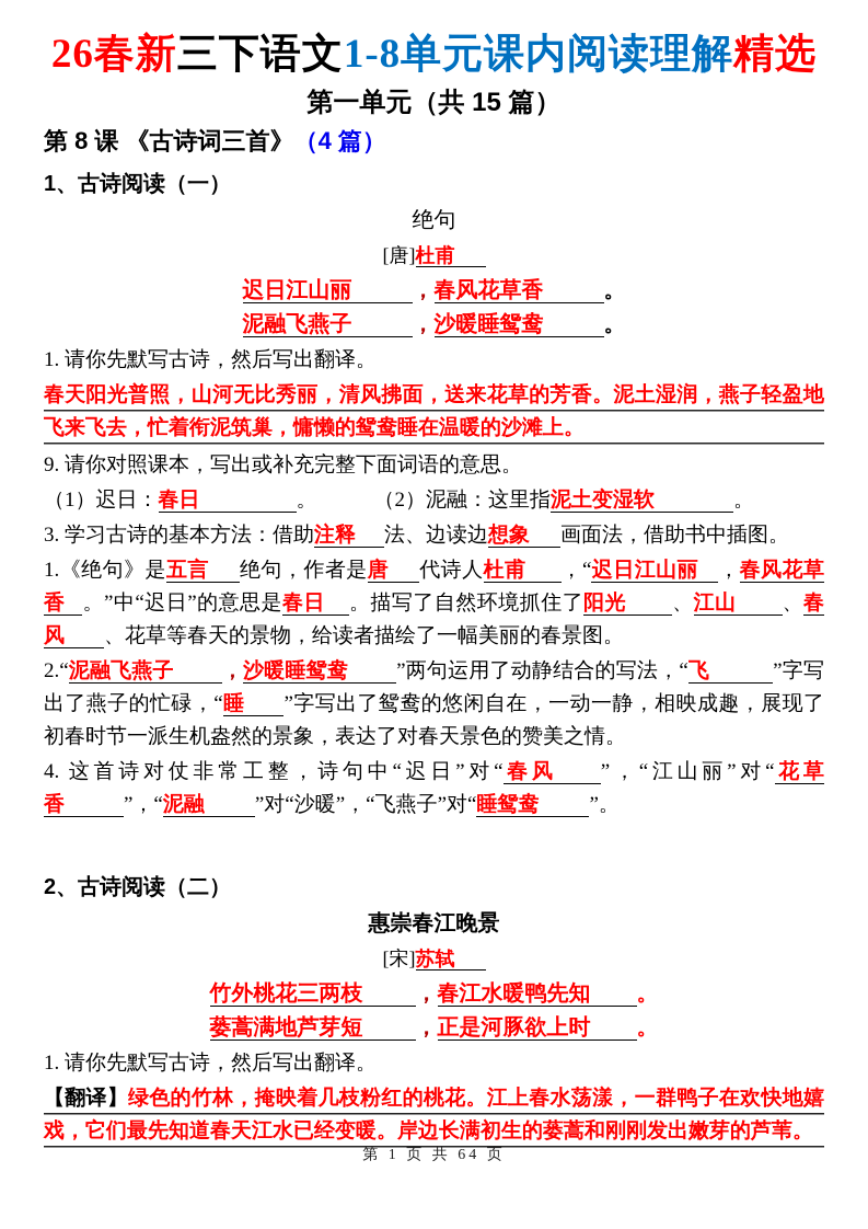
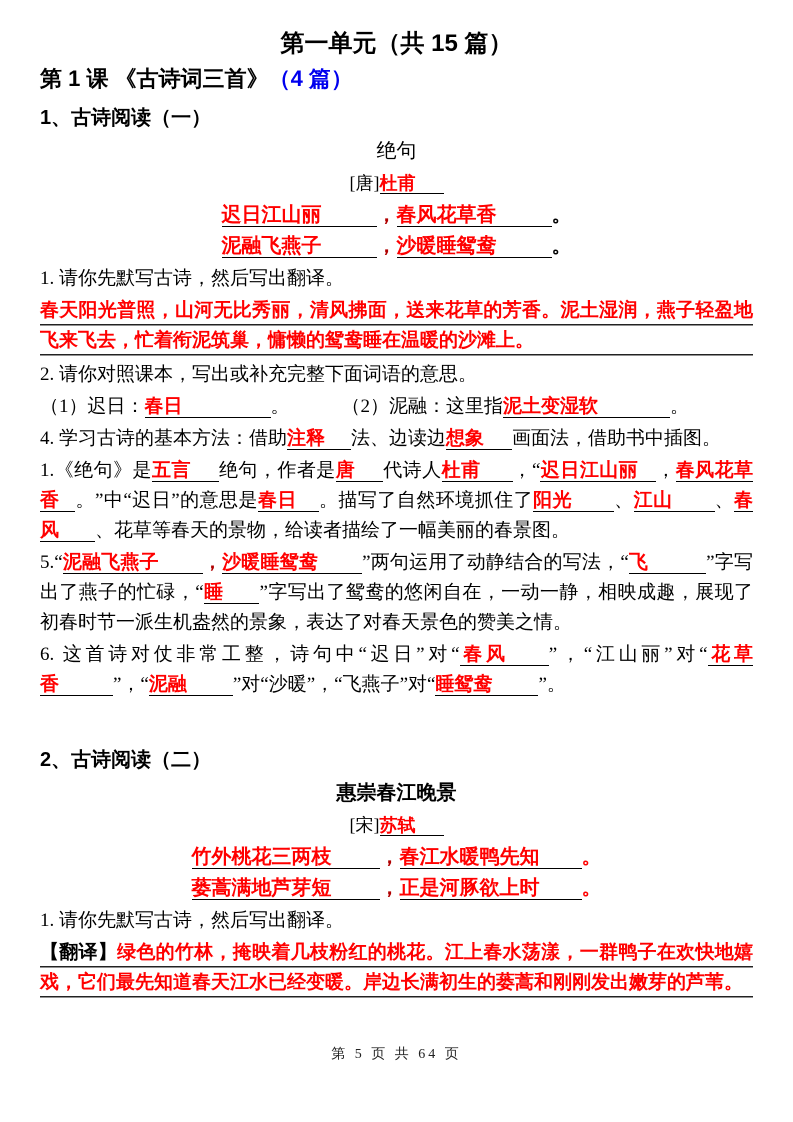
- 26春新三下语文1-8单元课内阅读理解精选
  第一单元（共 15 篇）
- 第 8 课 《古诗词三首》（4 篇）
+ 第 1 课 《古诗词三首》（4 篇）
  1、古诗阅读（一）
  绝句
  [唐]杜甫
  迟日江山丽 ，春风花草香 。
  泥融飞燕子 ，沙暖睡鸳鸯 。
  1. 请你先默写古诗，然后写出翻译。
  春天阳光普照，山河无比秀丽，清风拂面，送来花草的芳香。泥土湿润，燕子轻盈地飞来飞去，忙着衔泥筑巢，慵懒的鸳鸯睡在温暖的沙滩上。
- 9. 请你对照课本，写出或补充完整下面词语的意思。
+ 2. 请你对照课本，写出或补充完整下面词语的意思。
  （1）迟日：春日 。 （2）泥融：这里指泥土变湿软 。
- 3. 学习古诗的基本方法：借助注释 法、边读边想象 画面法，借助书中插图。
+ 4. 学习古诗的基本方法：借助注释 法、边读边想象 画面法，借助书中插图。
  1.《绝句》是五言 绝句，作者是唐 代诗人杜甫 ，“迟日江山丽 ，春风花草香 。”中“迟日”的意思是春日 。描写了自然环境抓住了阳光 、江山 、春风 、花草等春天的景物，给读者描绘了一幅美丽的春景图。
- 2.“泥融飞燕子 ，沙暖睡鸳鸯 ”两句运用了动静结合的写法，“飞 ”字写出了燕子的忙碌，“睡 ”字写出了鸳鸯的悠闲自在，一动一静，相映成趣，展现了初春时节一派生机盎然的景象，表达了对春天景色的赞美之情。
+ 5.“泥融飞燕子 ，沙暖睡鸳鸯 ”两句运用了动静结合的写法，“飞 ”字写出了燕子的忙碌，“睡 ”字写出了鸳鸯的悠闲自在，一动一静，相映成趣，展现了初春时节一派生机盎然的景象，表达了对春天景色的赞美之情。
- 4. 这首诗对仗非常工整，诗句中“迟日”对“春风 ”，“江山丽”对“花草香 ”，“泥融 ”对“沙暖”，“飞燕子”对“睡鸳鸯 ”。
+ 6. 这首诗对仗非常工整，诗句中“迟日”对“春风 ”，“江山丽”对“花草香 ”，“泥融 ”对“沙暖”，“飞燕子”对“睡鸳鸯 ”。
  2、古诗阅读（二）
  惠崇春江晚景
  [宋]苏轼
  竹外桃花三两枝 ，春江水暖鸭先知 。
  蒌蒿满地芦芽短 ，正是河豚欲上时 。
  1. 请你先默写古诗，然后写出翻译。
  【翻译】绿色的竹林，掩映着几枝粉红的桃花。江上春水荡漾，一群鸭子在欢快地嬉戏，它们最先知道春天江水已经变暖。岸边长满初生的蒌蒿和刚刚发出嫩芽的芦苇。
- 第 1 页 共 64 页
+ 第 5 页 共 64 页
